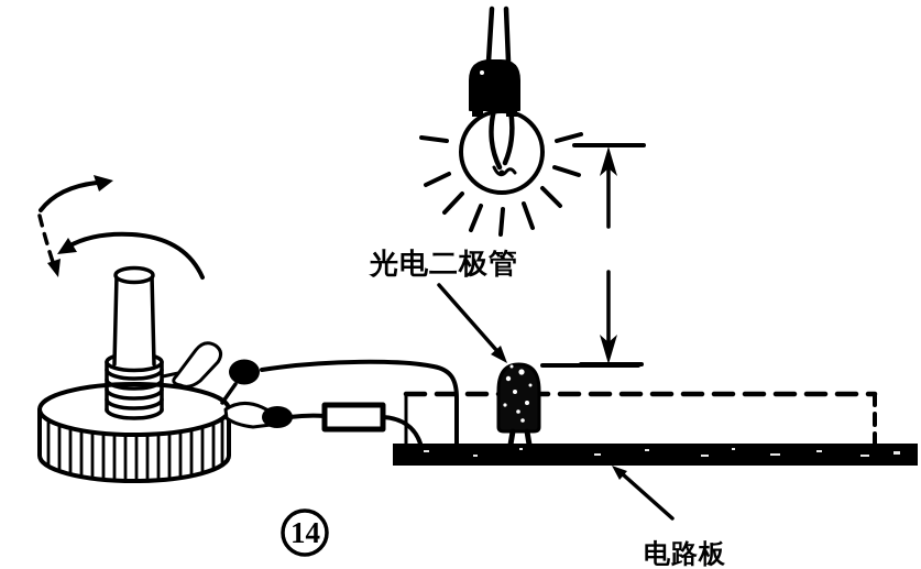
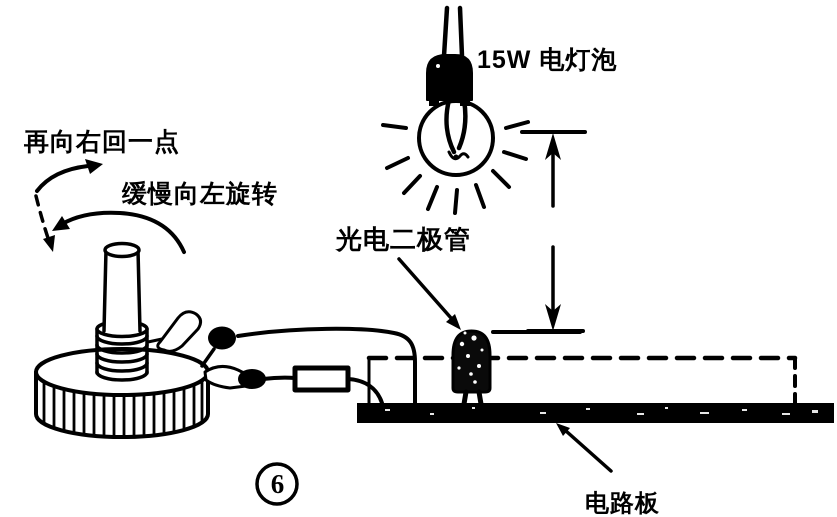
+ 15W 电灯泡
+ 再向右回一点
+ 缓慢向左旋转
  光电二极管
  电路板
- 14
+ 6
